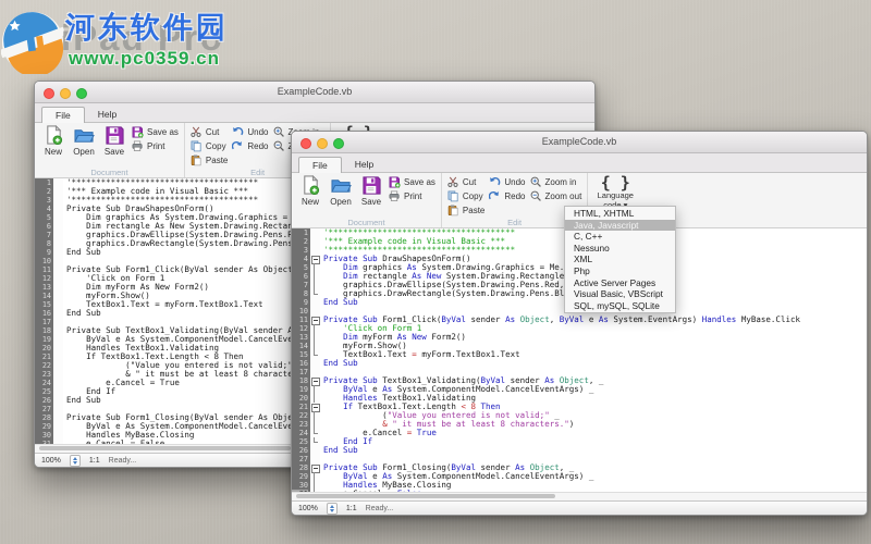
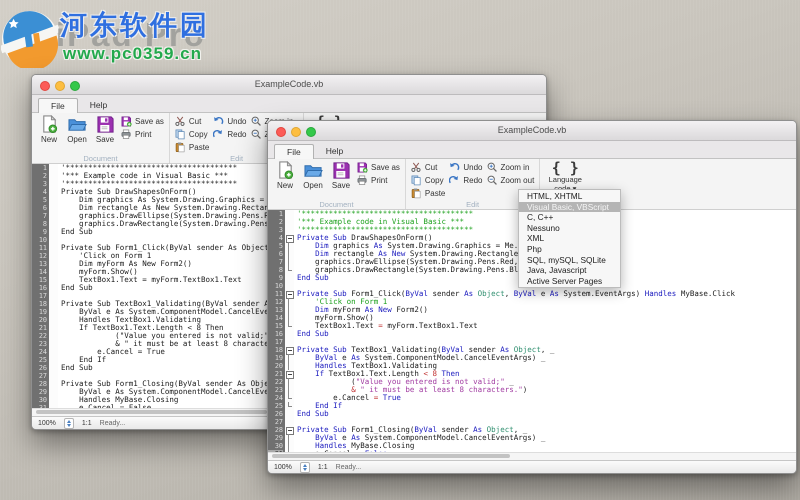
  iPad Pro
  河东软件园
  www.pc0359.cn
  ExampleCode.vb
  File
  Help
  New
  Open
  Save
  Save as
  Print
  Document
  Cut
  Copy
  Paste
  Undo
  Redo
  Edit
  1
  2
  3
  4
  5
  6
  7
  8
  9
  10
  11
  12
  13
  14
  15
  16
  17
  18
  19
  20
  21
  22
  23
  24
  25
  26
  27
  28
  29
  30
  '**************************************
  '*** Example code in Visual Basic ***
  '**************************************
  Private Sub DrawShapesOnForm()
  graphics.DrawEllipse(System.Drawing.Pens.
  graphics.DrawRectangle(System.Drawing.Pen
  End Sub
  'Click on Form 1
  Dim myForm As New Form2()
  myForm.Show()
  TextBox1.Text = myForm.TextBox1.Text
  End Sub
  Private Sub TextBox1_Validating(ByVal sender
  ByVal e As System.ComponentModel.CancelEv
  Handles TextBox1.Validating
  If TextBox1.Text.Length < 8 Then
  ("Value you entered is not valid;
  & " it must be at least 8 charact
  e.Cancel = True
  End If
  End Sub
  Private Sub Form1_Closing(ByVal sender As Obj
  ByVal e As System.ComponentModel.CancelEv
  Handles MyBase.Closing
  ExampleCode.vb
  File
  Help
  New
  Open
  Save
  Save as
  Print
  Document
  Cut
  Copy
  Paste
  Undo
  Redo
  Zoom in
  Zoom out
  Edit
  { }
  Language
  code ▾
  1
  2
  3
  4
  5
  6
  7
  8
  9
  10
  11
  12
  13
  14
  15
  16
  17
  18
  19
  20
  21
  22
  23
  24
  25
  26
  27
  28
  29
  30
  '**************************************
  '*** Example code in Visual Basic ***
  '**************************************
  Private Sub DrawShapesOnForm()
  Dim graphics As System.Drawing.Graphics = Me.
  Dim rectangle As New System.Drawing.Rectangle
  graphics.DrawEllipse(System.Drawing.Pens.Red,
  graphics.DrawRectangle(System.Drawing.Pens.Bl
  End Sub
  Private Sub Form1_Click(ByVal sender As Object, ByVal e As System.EventArgs) Handles MyBase.Click
  'Click on Form 1
  Dim myForm As New Form2()
  myForm.Show()
  TextBox1.Text = myForm.TextBox1.Text
  End Sub
  Private Sub TextBox1_Validating(ByVal sender As Object, _
  ByVal e As System.ComponentModel.CancelEventArgs) _
  Handles TextBox1.Validating
  If TextBox1.Text.Length < 8 Then
  ("Value you entered is not valid;" _
  & " it must be at least 8 characters.")
  e.Cancel = True
  End If
  End Sub
  Private Sub Form1_Closing(ByVal sender As Object, _
  ByVal e As System.ComponentModel.CancelEventArgs) _
  Handles MyBase.Closing
  HTML, XHTML
- Java, Javascript
+ Visual Basic, VBScript
  C, C++
  Nessuno
  XML
  Php
- Active Server Pages
+ SQL, mySQL, SQLite
- Visual Basic, VBScript
+ Java, Javascript
- SQL, mySQL, SQLite
+ Active Server Pages
